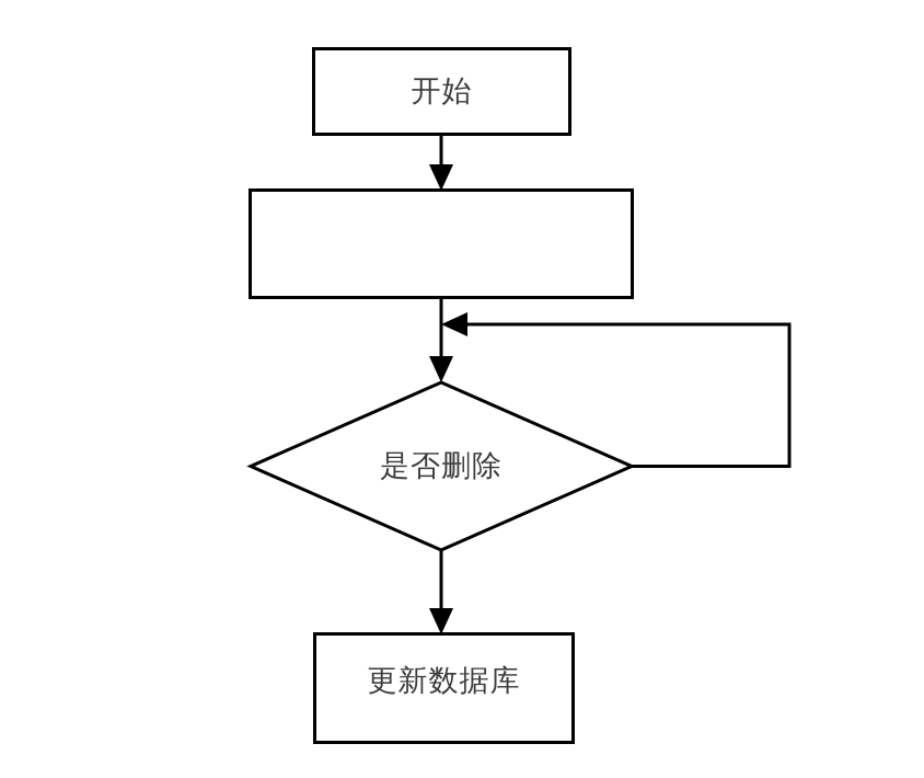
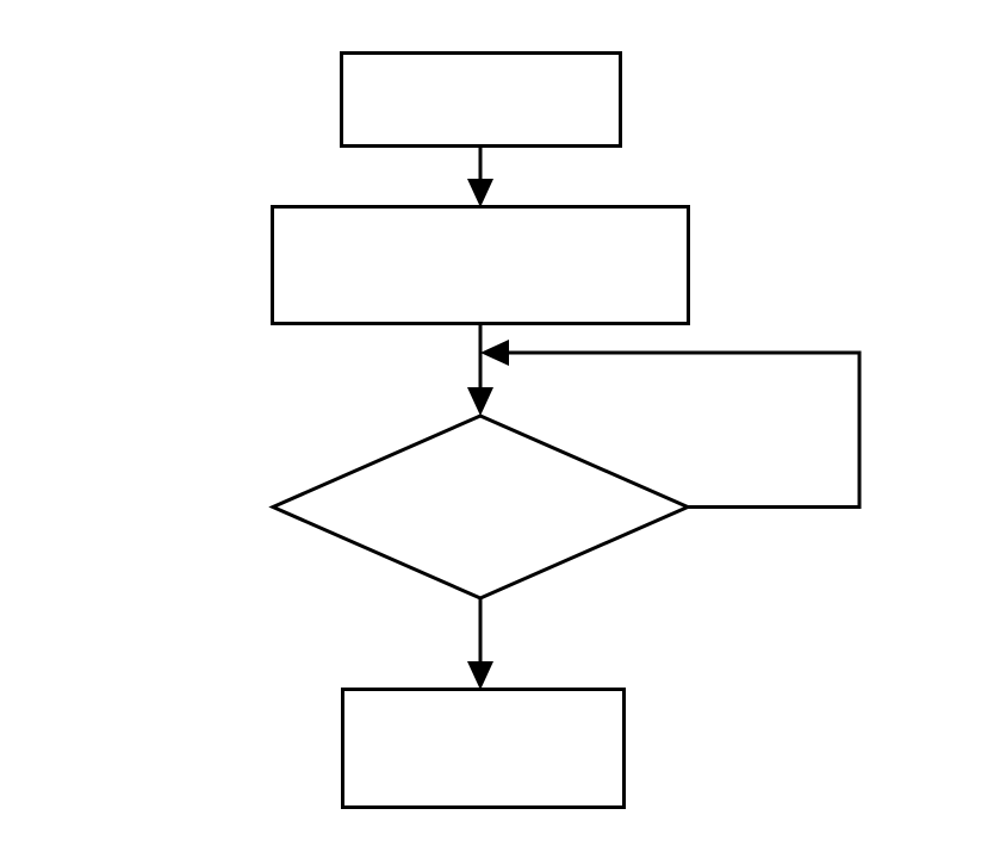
- 开始
- 是否删除
- 更新数据库
